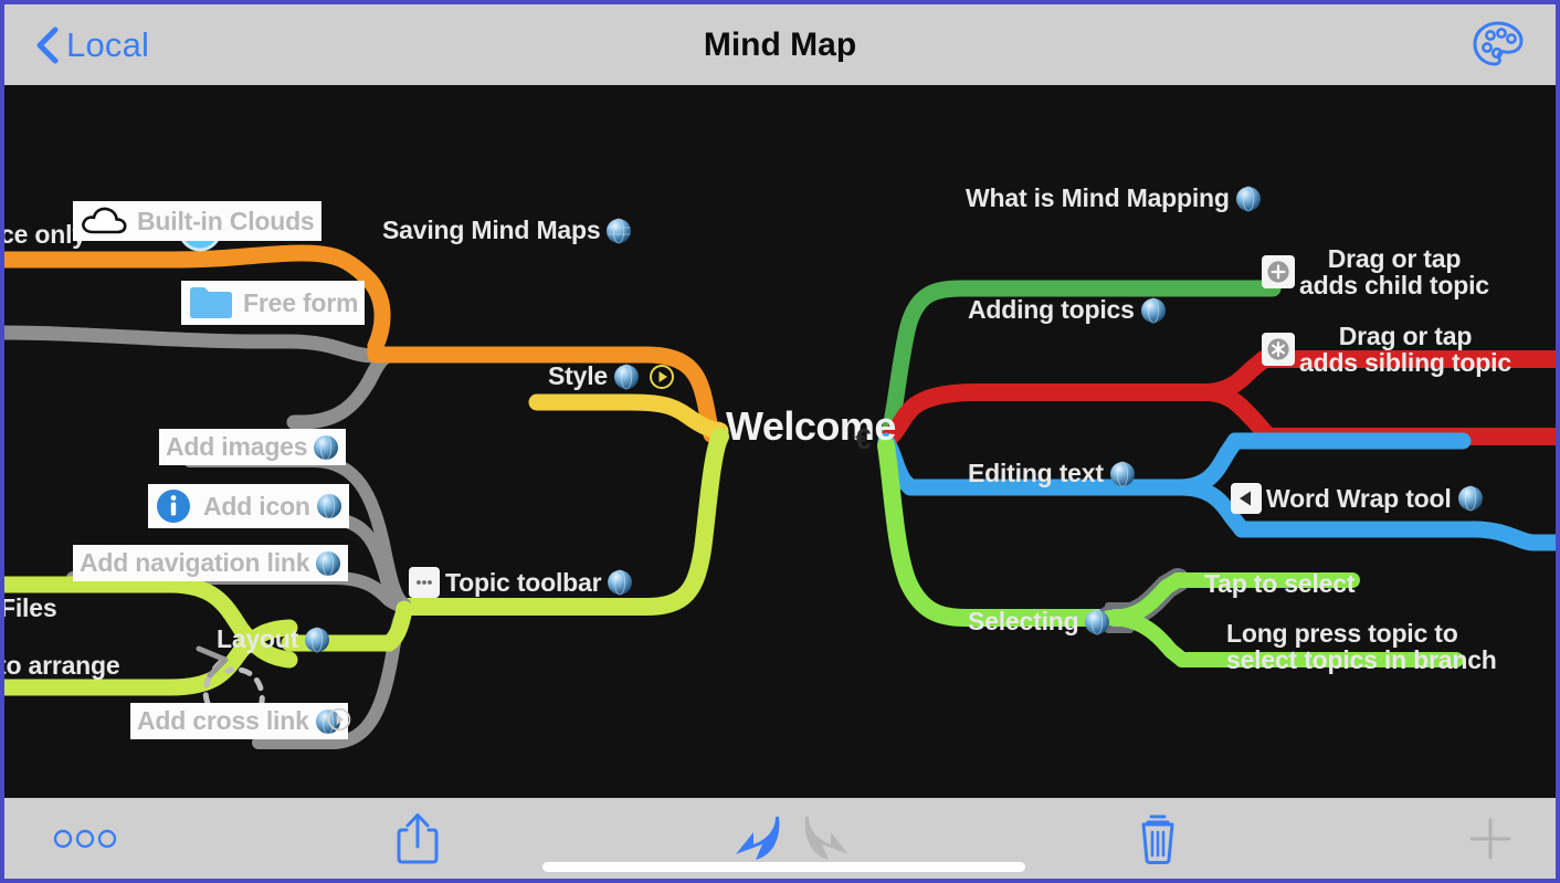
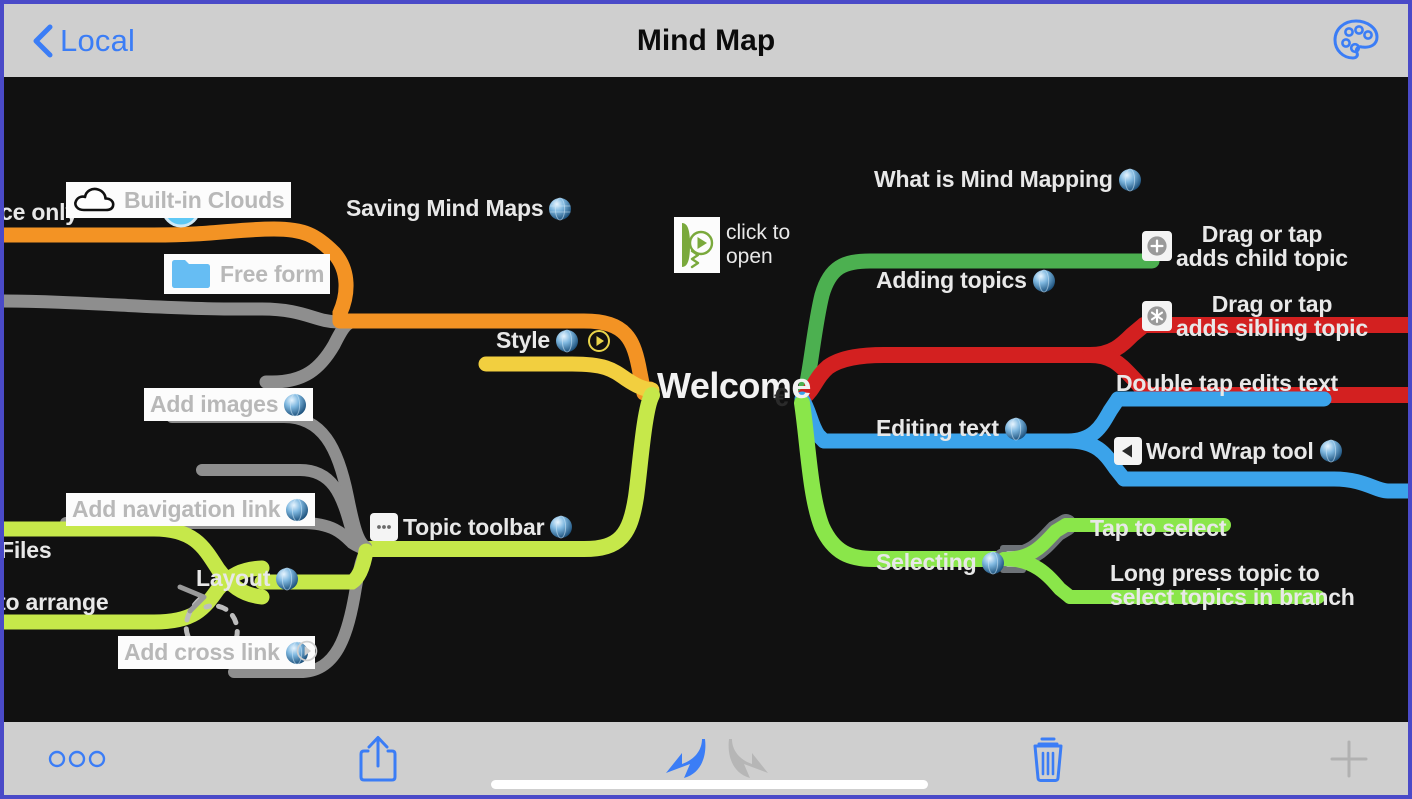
  Local
  Mind Map
  ce onl
  Built-in Clouds
  Free form
  Saving Mind Maps
  Style
+ click to
+ open
  Welcome
  €
  Add images
- Add icon
  Add navigation link
  Topic toolbar
  Files
  o arrange
  Layout
  Add cross link
  What is Mind Mapping
  Adding topics
  Drag or tap
  adds child topic
  Drag or tap
  adds sibling topic
  Editing text
+ Double tap edits text
  Word Wrap tool
  Selecting
  Tap to select
  Long press topic to
  select topics in branch
